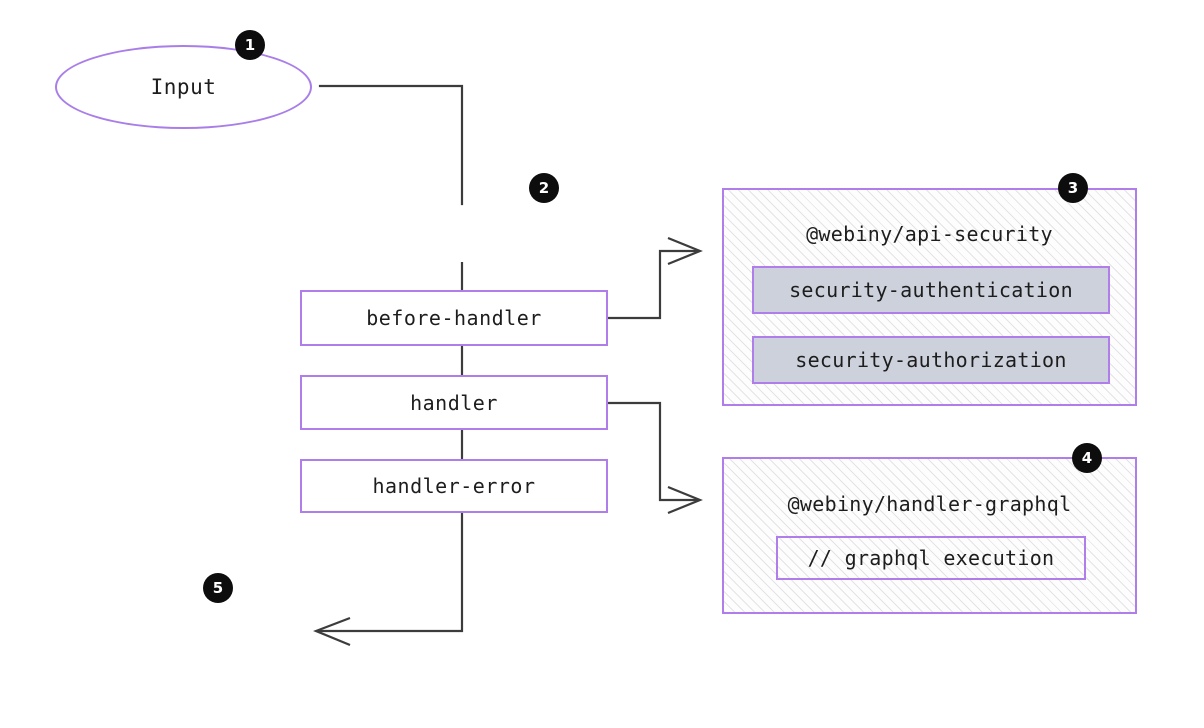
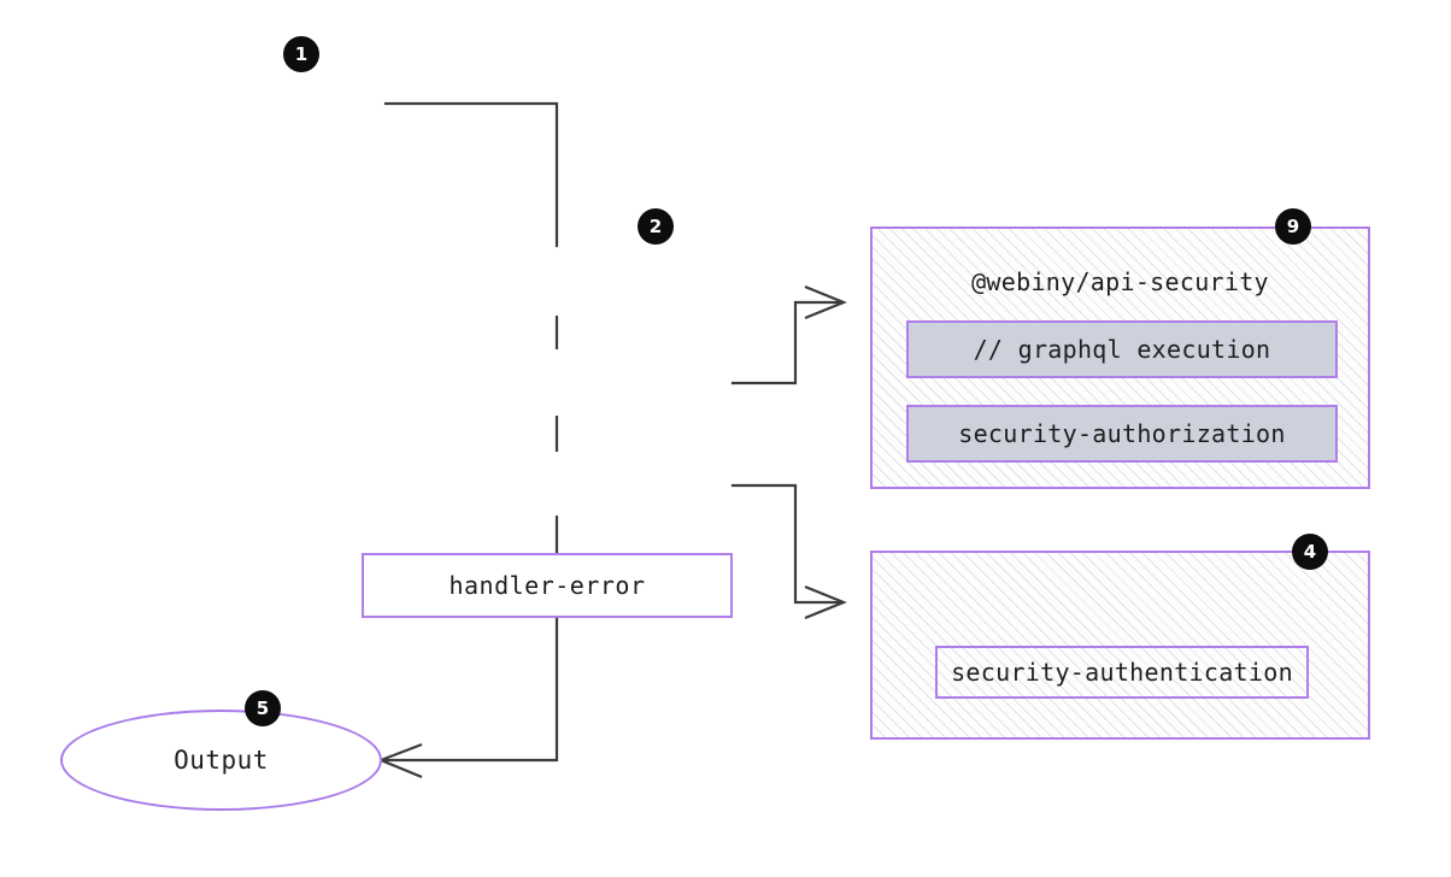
- Input
  1
- before-handler
- handler
  handler-error
  2
  @webiny/api-security
- security-authentication
+ // graphql execution
  security-authorization
- 3
+ 9
- @webiny/handler-graphql
- // graphql execution
+ security-authentication
  4
+ Output
  5
